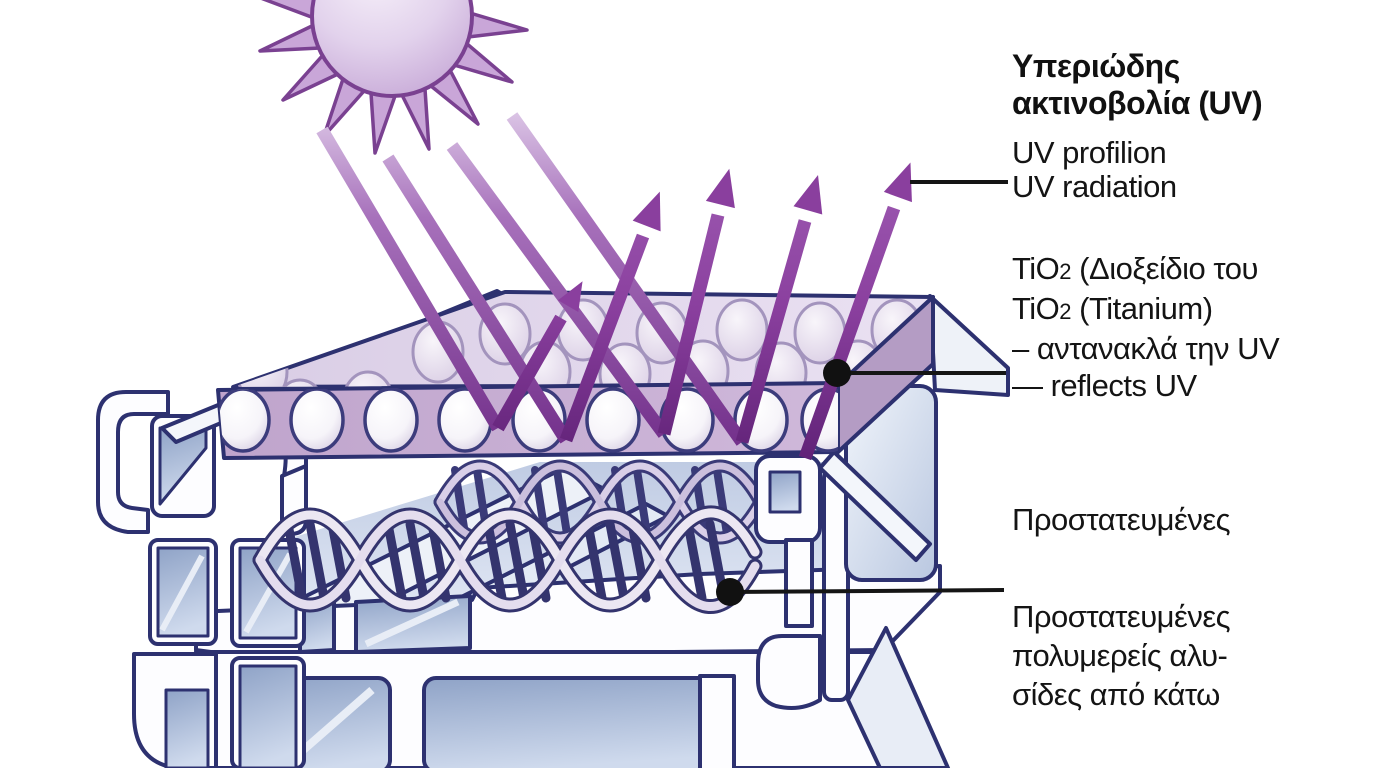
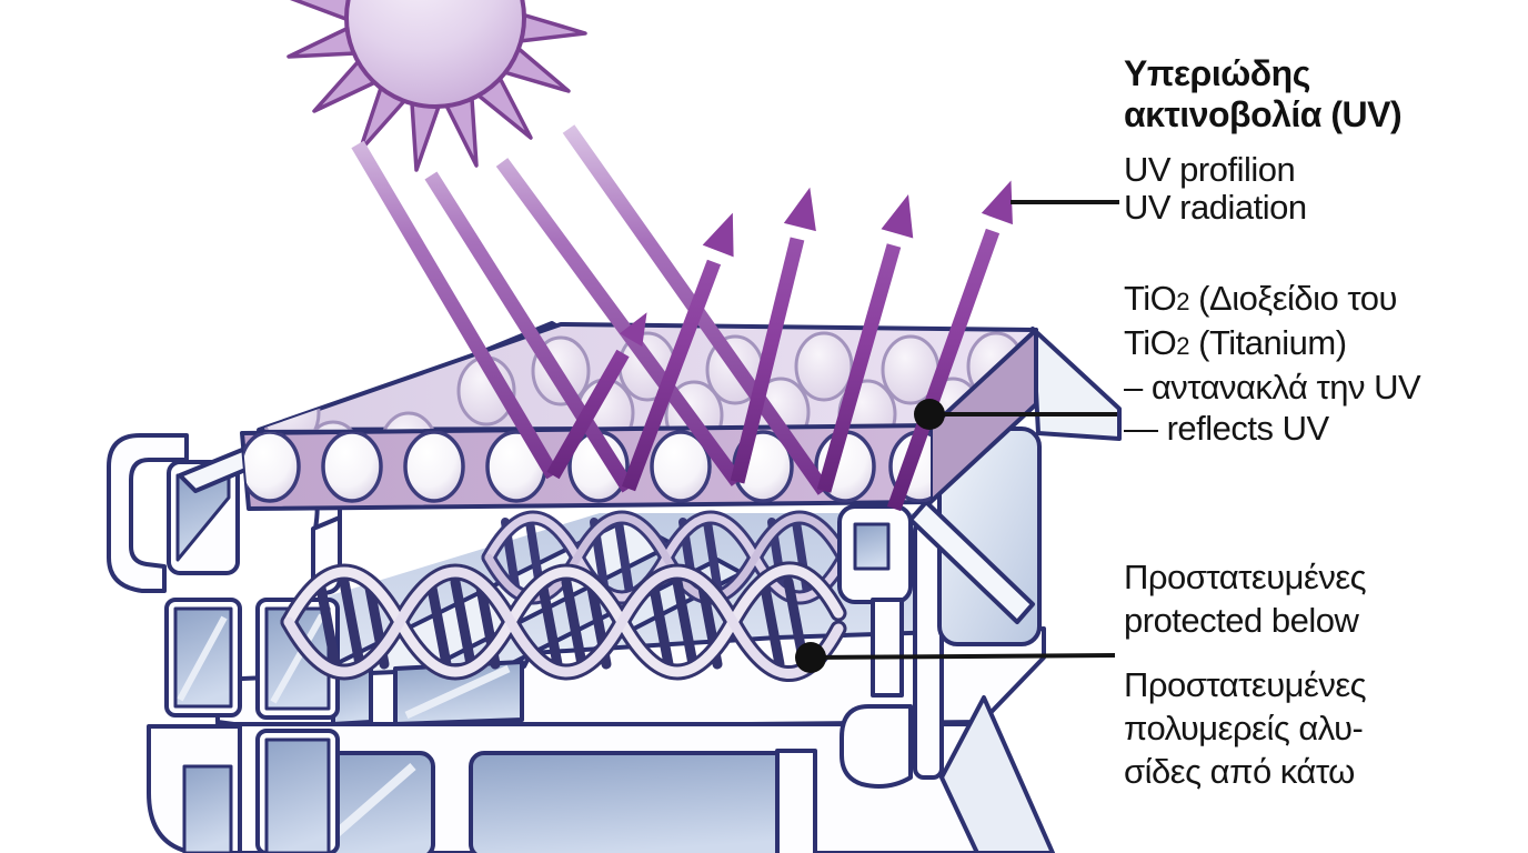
  Υπεριώδης
  ακτινοβολία (UV)
  UV profilion
  UV radiation
  TiO2 (Διοξείδιο του
  TiO2 (Titanium)
  – αντανακλά την UV
  — reflects UV
  Προστατευμένες
+ protected below
  Προστατευμένες
  πολυμερείς αλυ-
  σίδες από κάτω
